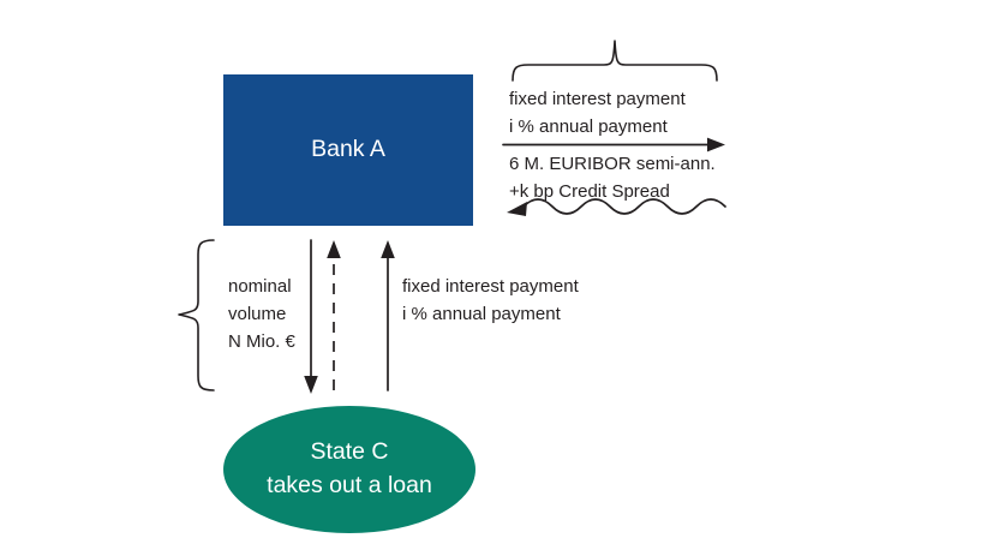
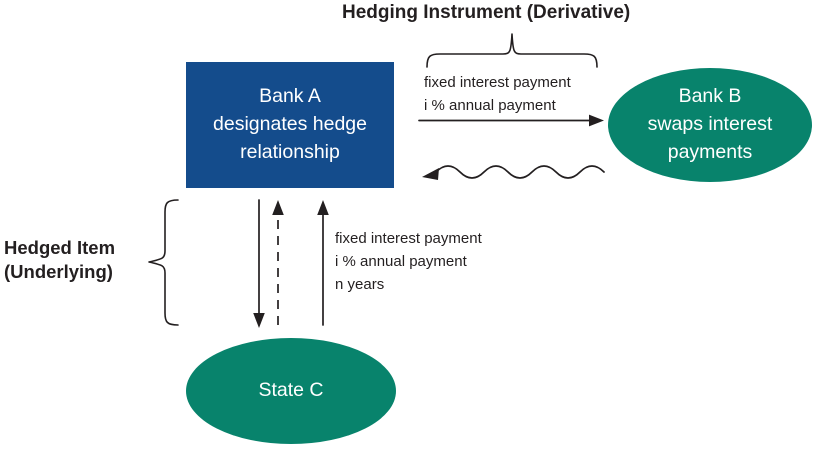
+ Hedging Instrument (Derivative)
+ Hedged Item
+ (Underlying)
  Bank A
+ designates hedge
+ relationship
+ Bank B
+ swaps interest
+ payments
  State C
- takes out a loan
  fixed interest payment
  i % annual payment
- 6 M. EURIBOR semi-ann.
- +k bp Credit Spread
- nominal
- volume
- N Mio. €
  fixed interest payment
  i % annual payment
+ n years
